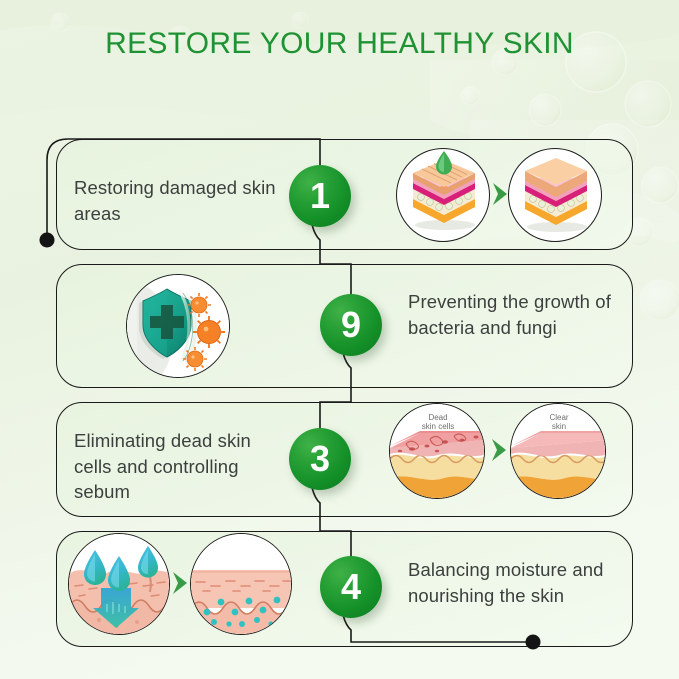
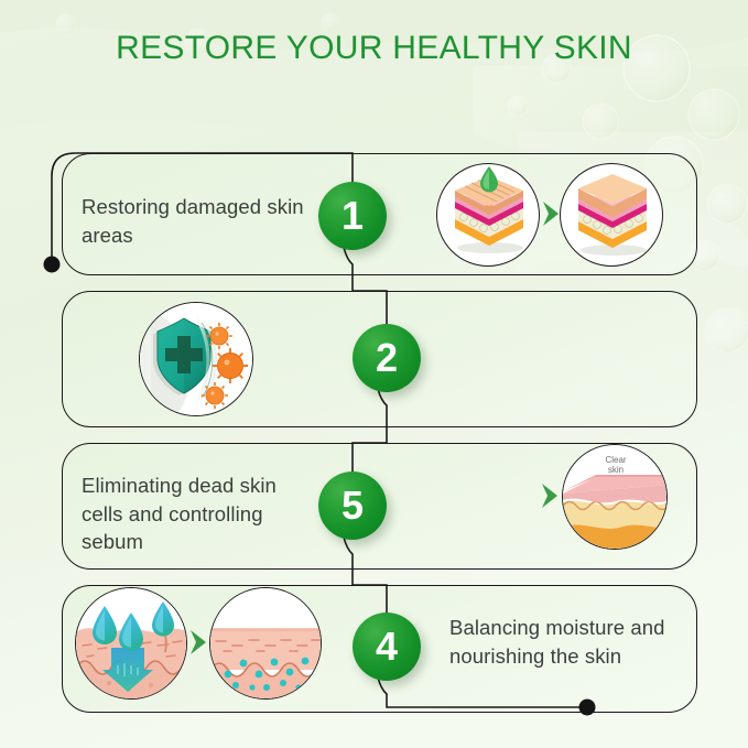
  RESTORE YOUR HEALTHY SKIN
  Restoring damaged skin areas
  1
- Preventing the growth of bacteria and fungi
- 9
+ 2
  Eliminating dead skin cells and controlling sebum
- 3
+ 5
- Dead
- skin cells
  Clear
  skin
  Balancing moisture and nourishing the skin
  4
